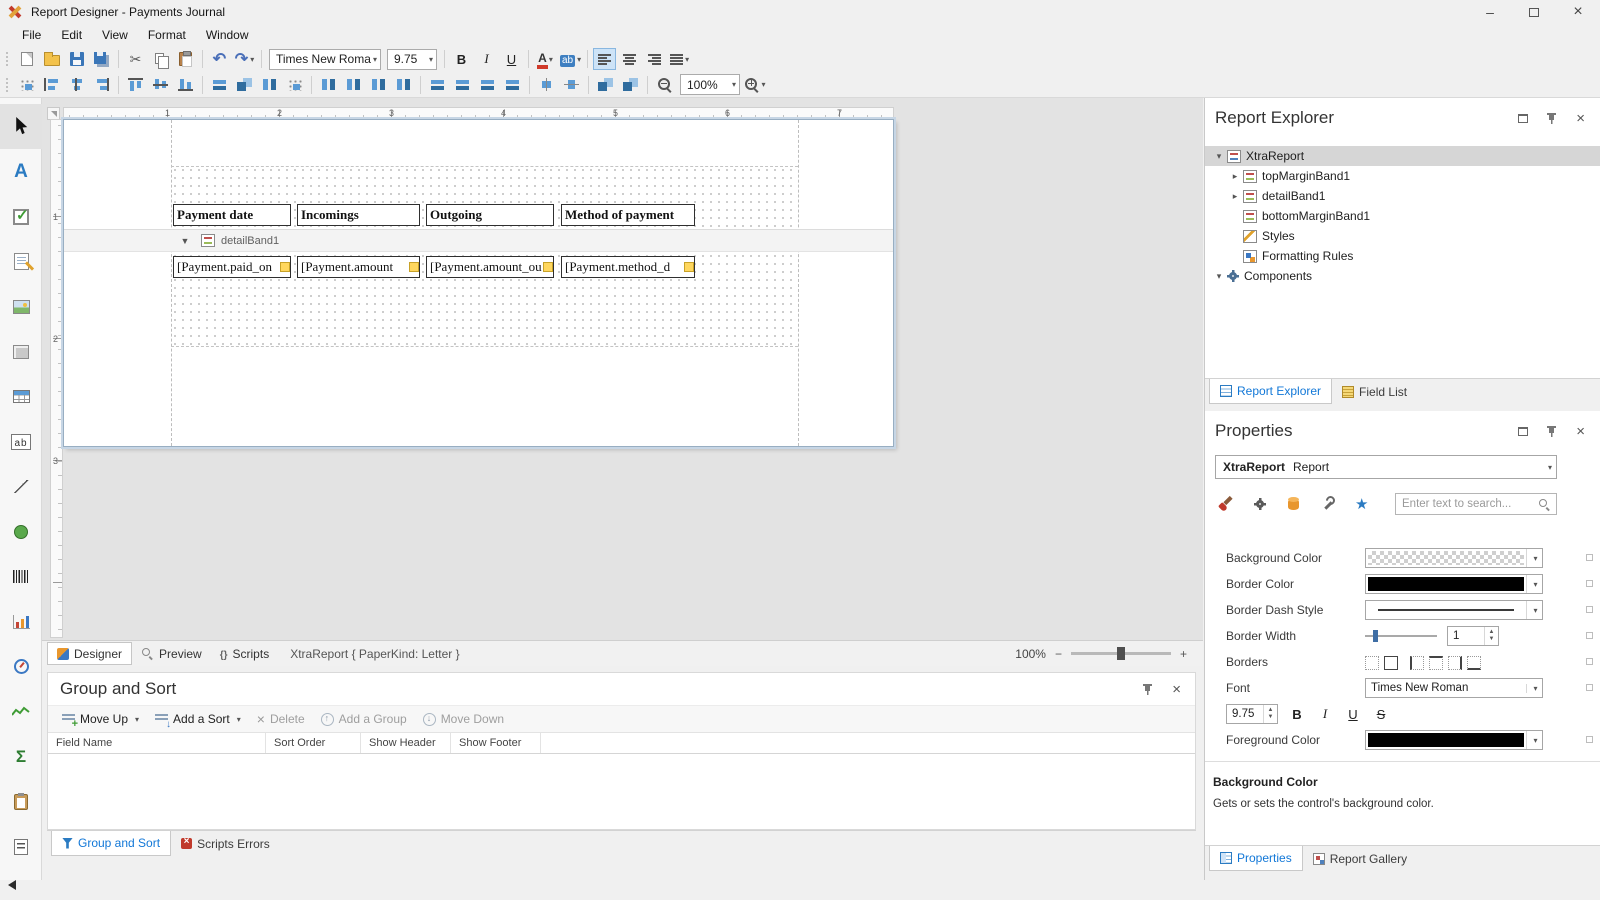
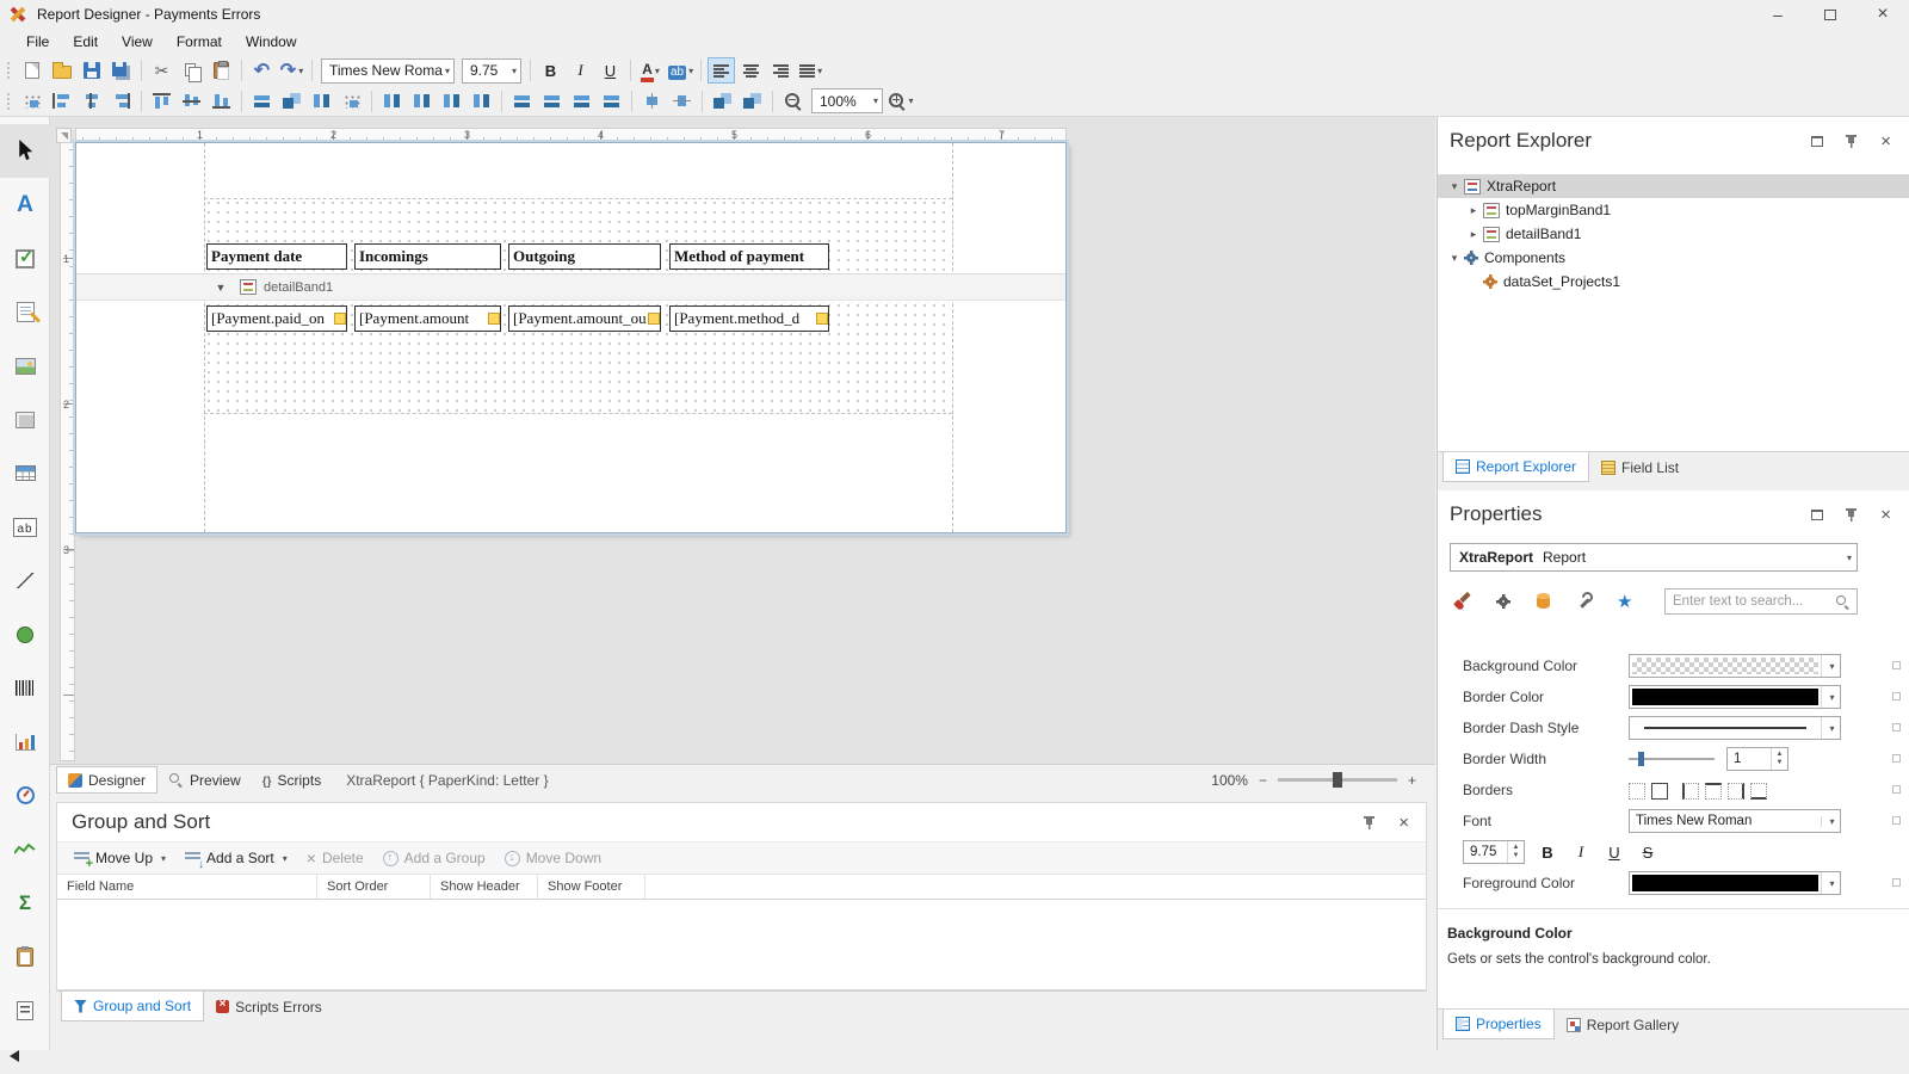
- Report Designer - Payments Journal
+ Report Designer - Payments Errors
  File
  Edit
  View
  Format
  Window
  ▾
  Times New Roma
  ▾
  9.75
  ▾
  B
  I
  U
  ▾
  ▾
  ▾
  100%
  ▾
  ▾
  1
  2
  3
  4
  5
  6
  7
  1
  2
  3
  Payment date
  Incomings
  Outgoing
  Method of payment
  ▼
  detailBand1
  [Payment.paid_on
  [Payment.amount
  [Payment.amount_ou
  [Payment.method_d
  Designer
  Preview
  Scripts
  XtraReport { PaperKind: Letter }
  100%
  −
  +
  Group and Sort
  Move Up
  ▾
  Add a Sort
  ▾
  Delete
  Add a Group
  Move Down
  Field Name
  Sort Order
  Show Header
  Show Footer
  Group and Sort
  Scripts Errors
  Report Explorer
  ▾
  XtraReport
  ▸
  topMarginBand1
  ▸
  detailBand1
- bottomMarginBand1
- Styles
- Formatting Rules
  ▾
  Components
+ dataSet_Projects1
  Report Explorer
  Field List
  Properties
  XtraReport
  Report
  ▾
  Enter text to search...
  Background Color
  ▾
  Border Color
  ▾
  Border Dash Style
  ▾
  Border Width
  1
  Borders
  Font
  Times New Roman
  ▾
  9.75
  B
  I
  U
  S
  Foreground Color
  ▾
  Background Color
  Gets or sets the control's background color.
  Properties
  Report Gallery
